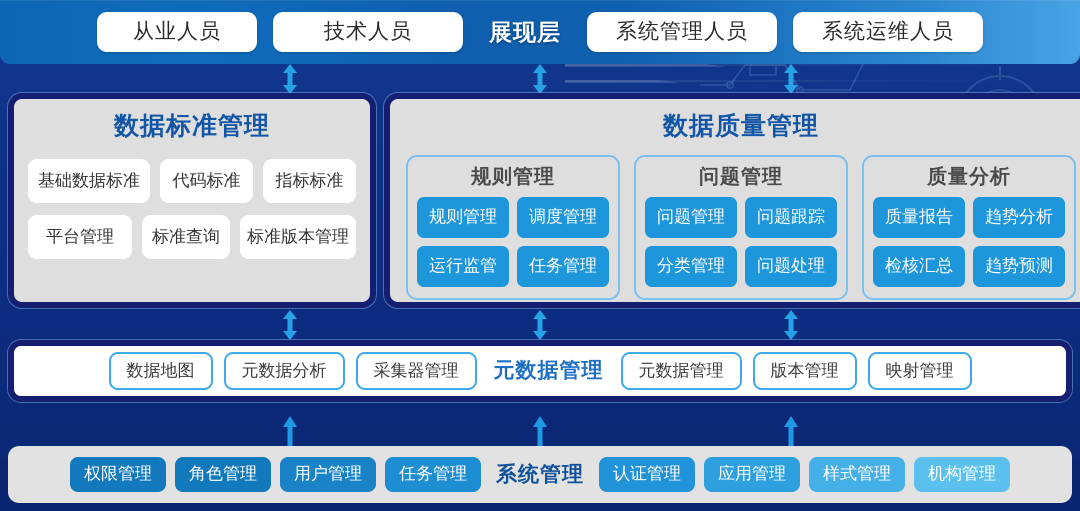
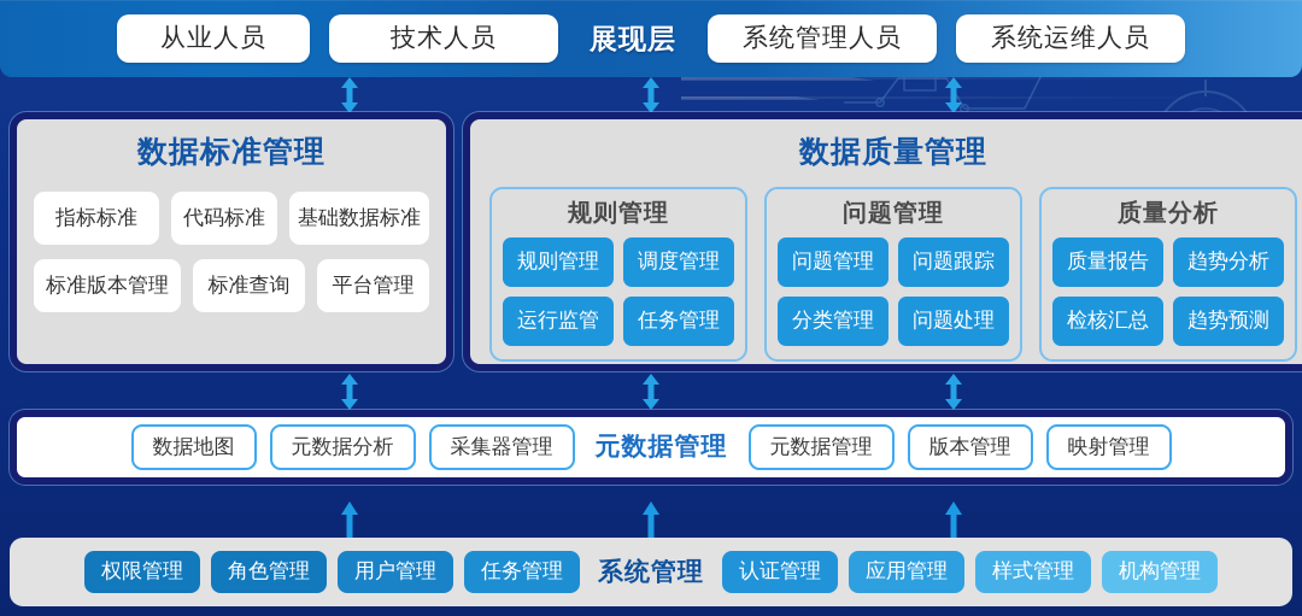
  从业人员
  技术人员
  展现层
  系统管理人员
  系统运维人员
  数据标准管理
- 基础数据标准
+ 指标标准
  代码标准
- 指标标准
+ 基础数据标准
- 平台管理
+ 标准版本管理
  标准查询
- 标准版本管理
+ 平台管理
  数据质量管理
  规则管理
  规则管理
  调度管理
  运行监管
  任务管理
  问题管理
  问题管理
  问题跟踪
  分类管理
  问题处理
  质量分析
  质量报告
  趋势分析
  检核汇总
  趋势预测
  数据地图
  元数据分析
  采集器管理
  元数据管理
  元数据管理
  版本管理
  映射管理
  权限管理
  角色管理
  用户管理
  任务管理
  系统管理
  认证管理
  应用管理
  样式管理
  机构管理
